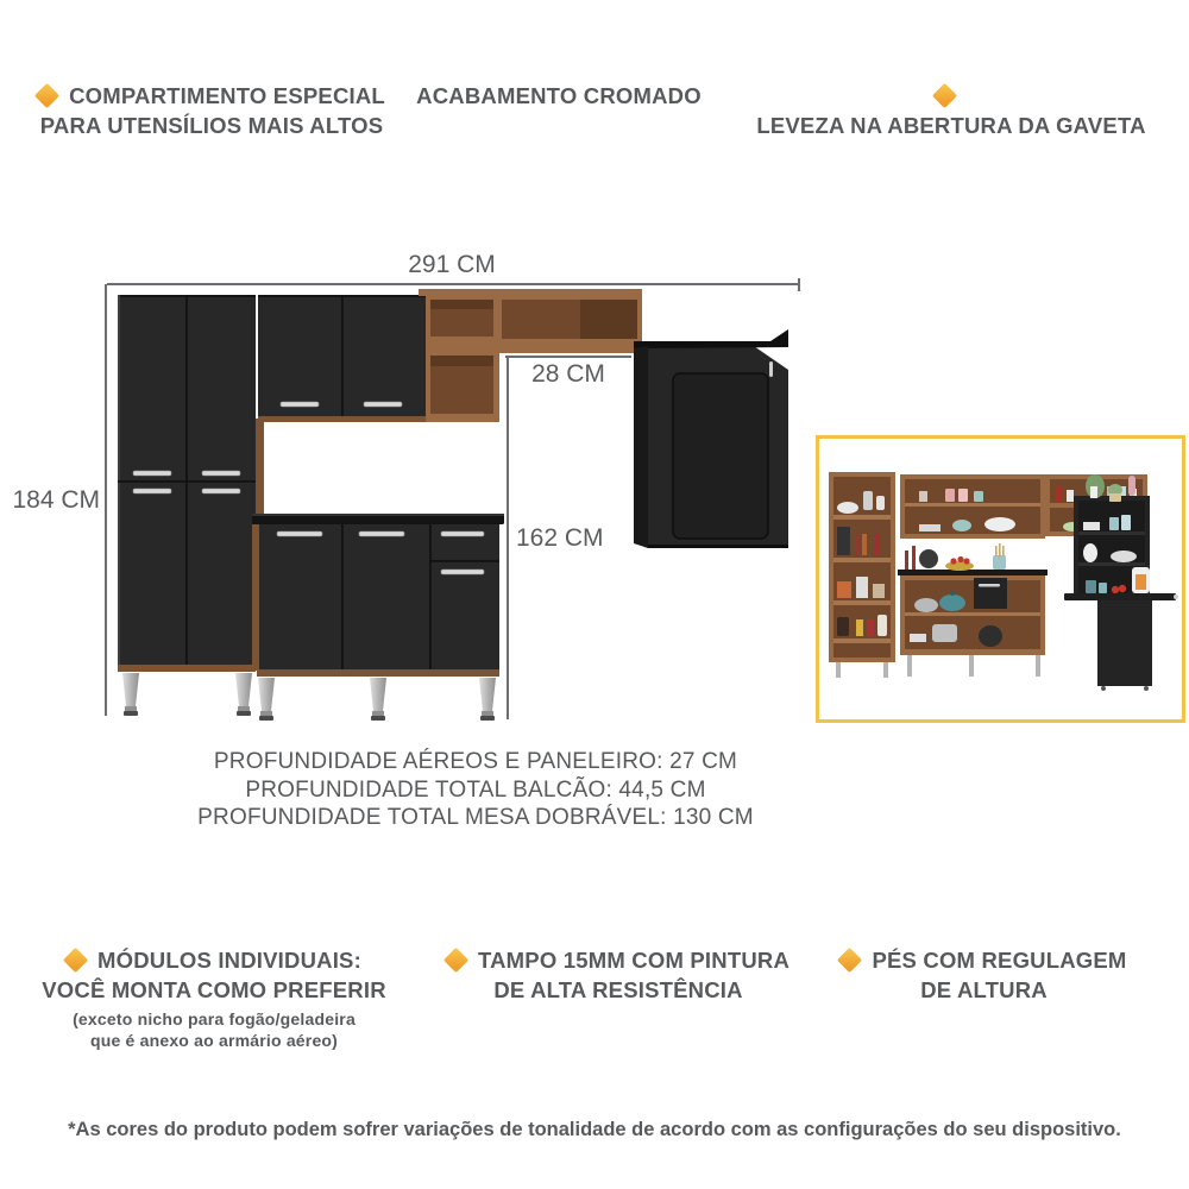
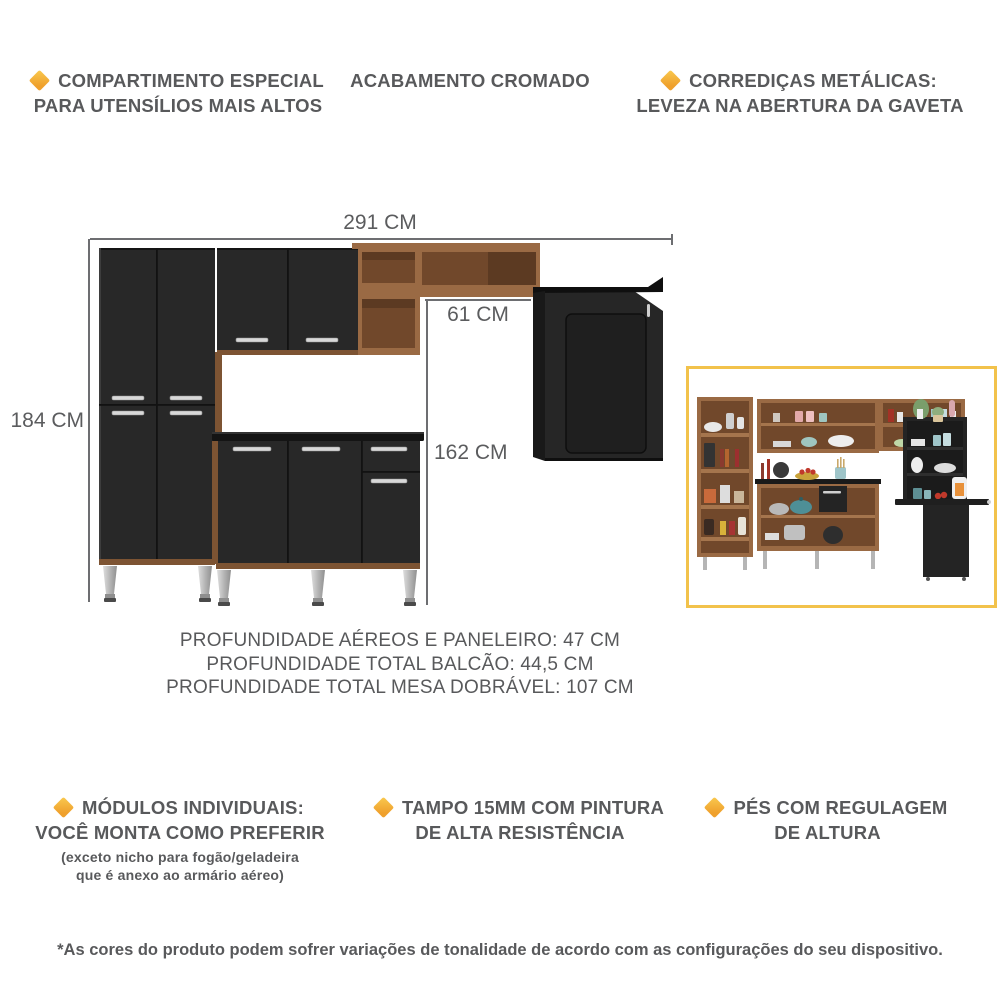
  COMPARTIMENTO ESPECIAL
  PARA UTENSÍLIOS MAIS ALTOS
  ACABAMENTO CROMADO
+ CORREDIÇAS METÁLICAS:
  LEVEZA NA ABERTURA DA GAVETA
  291 CM
  184 CM
- 28 CM
+ 61 CM
  162 CM
- PROFUNDIDADE AÉREOS E PANELEIRO: 27 CM
+ PROFUNDIDADE AÉREOS E PANELEIRO: 47 CM
  PROFUNDIDADE TOTAL BALCÃO: 44,5 CM
- PROFUNDIDADE TOTAL MESA DOBRÁVEL: 130 CM
+ PROFUNDIDADE TOTAL MESA DOBRÁVEL: 107 CM
  MÓDULOS INDIVIDUAIS:
  VOCÊ MONTA COMO PREFERIR
  (exceto nicho para fogão/geladeira
  que é anexo ao armário aéreo)
  TAMPO 15MM COM PINTURA
  DE ALTA RESISTÊNCIA
  PÉS COM REGULAGEM
  DE ALTURA
  *As cores do produto podem sofrer variações de tonalidade de acordo com as configurações do seu dispositivo.
